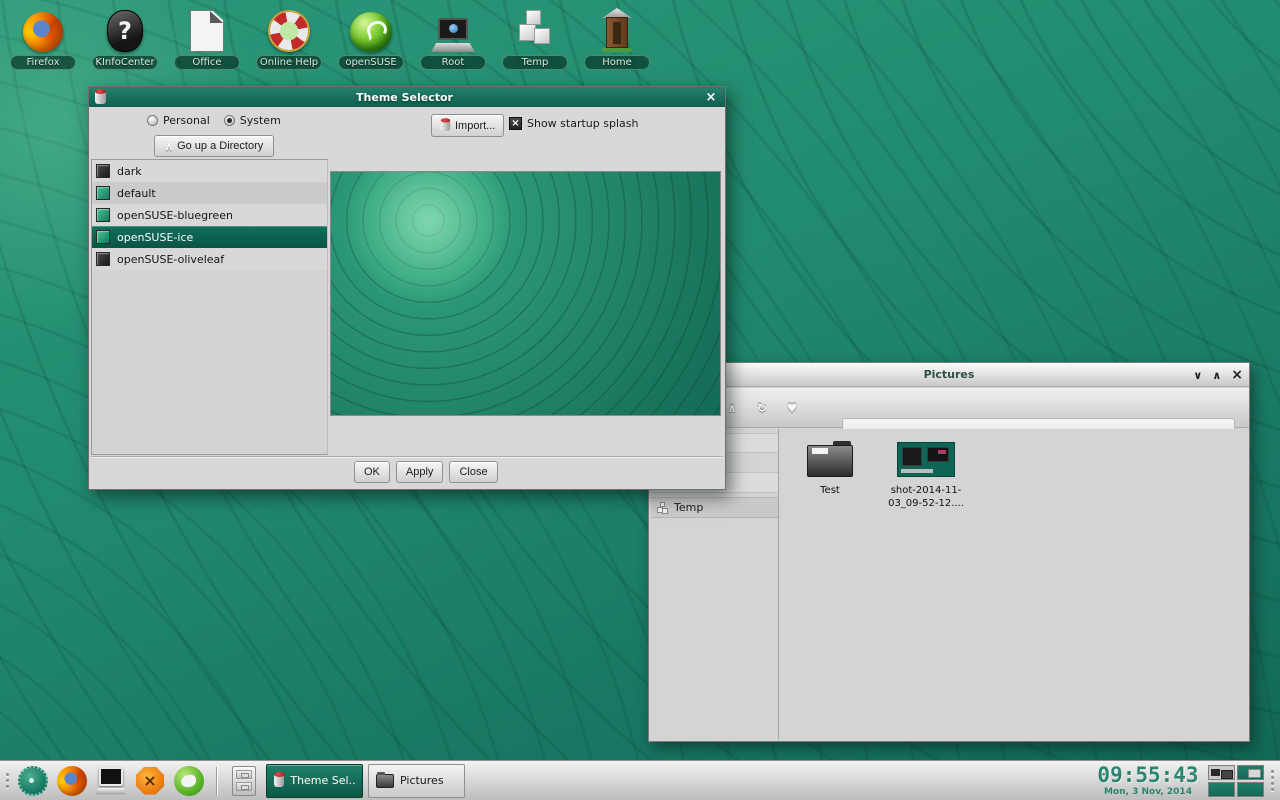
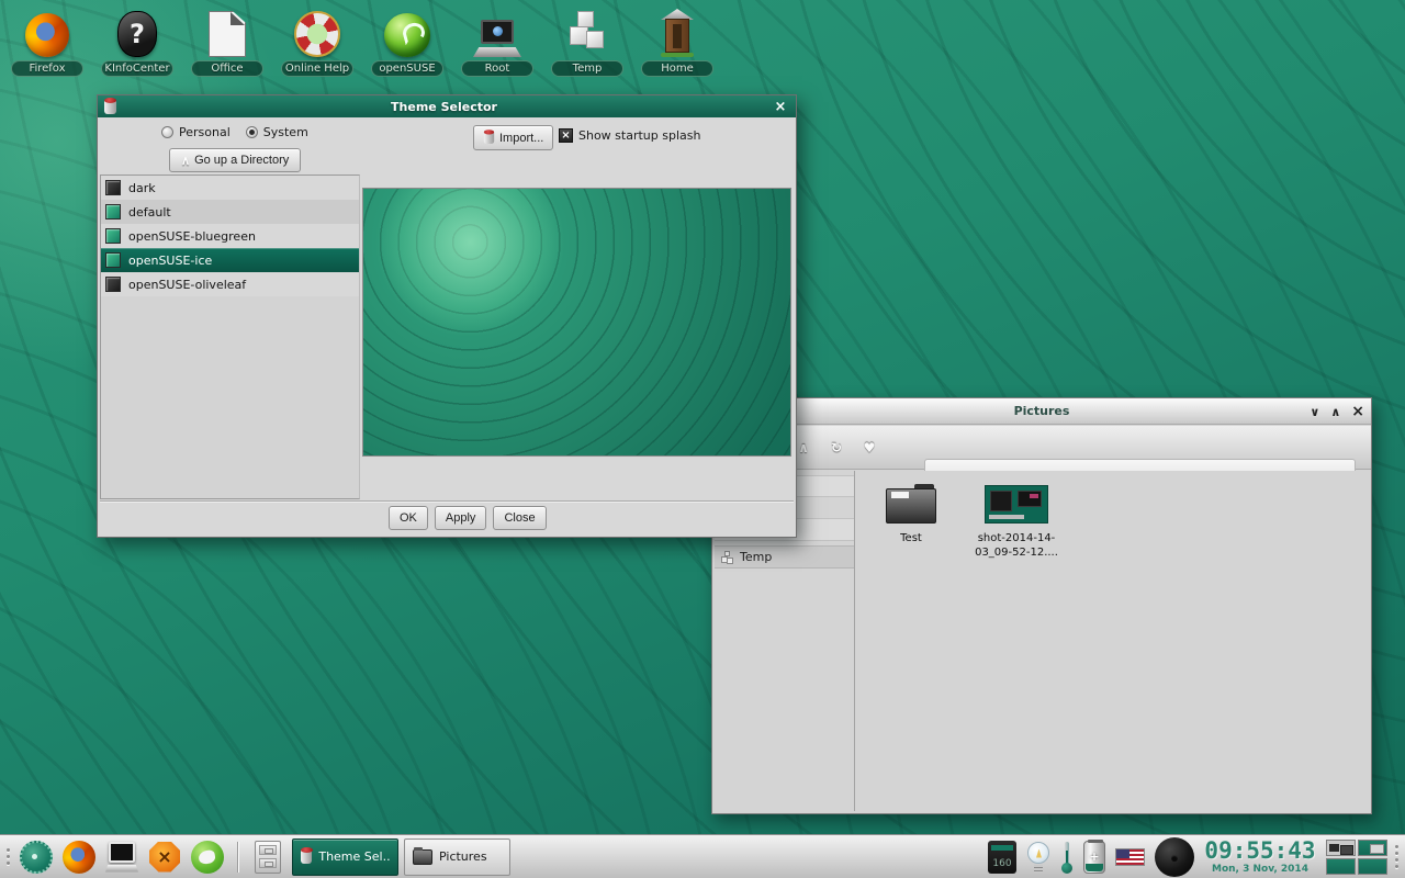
  Firefox
  ?
  KInfoCenter
  Office
  Online Help
  openSUSE
  Root
  Temp
  Home
  Pictures
  ∨
  ∧
  ×
  ∧
  ↻
  ♥
  Temp
  Test
- shot-2014-11-
+ shot-2014-14-
  03_09-52-12....
  Theme Selector
  ×
  Personal
  System
  Import...
  ×
  Show startup splash
  ∧
  Go up a Directory
  dark
  default
  openSUSE-bluegreen
  openSUSE-ice
  openSUSE-oliveleaf
  OK
  Apply
  Close
  ×
  Theme Sel..
  Pictures
+ 160
  09:55:43
  Mon, 3 Nov, 2014
